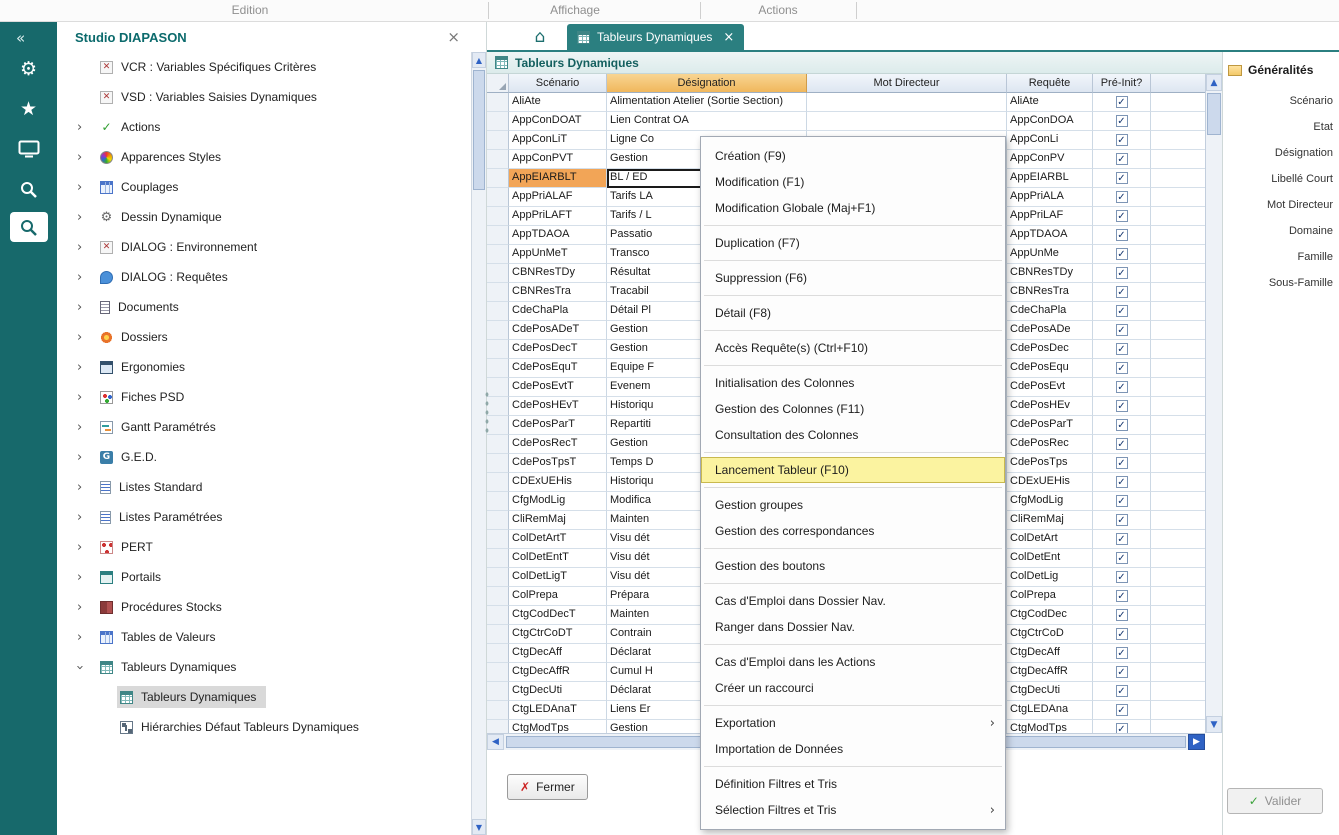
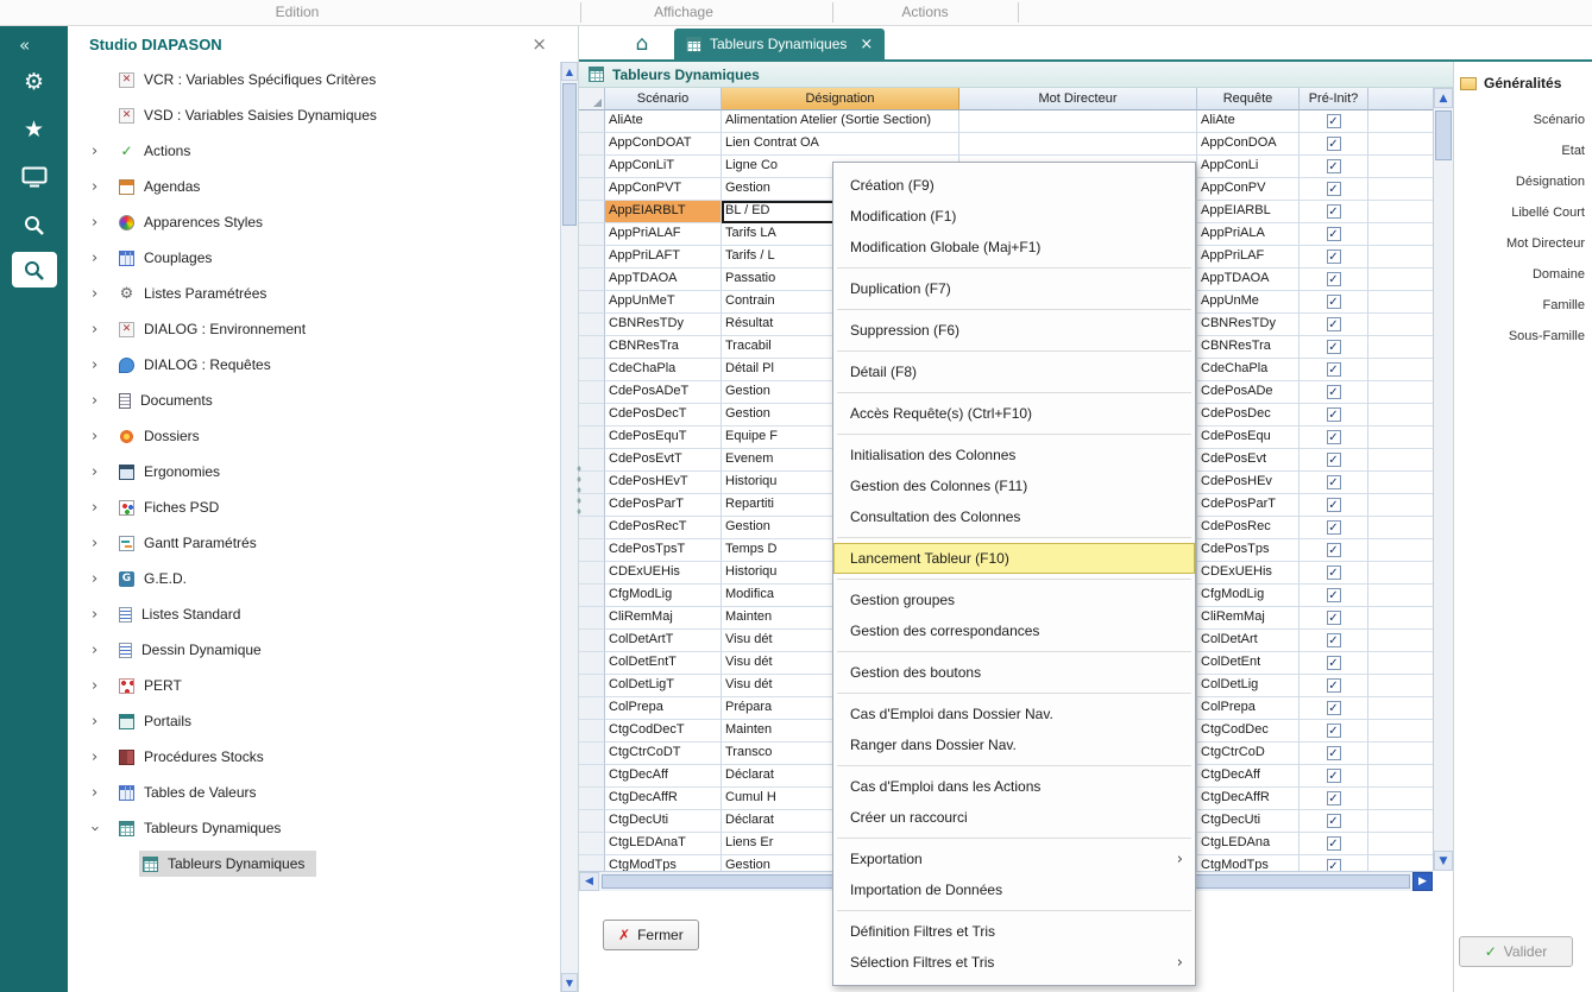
  Edition
  Affichage
  Actions
  «
  ⚙
  ★
  Studio DIAPASON
  ×
  VCR : Variables Spécifiques Critères
  VSD : Variables Saisies Dynamiques
  Actions
+ Agendas
  Apparences Styles
  Couplages
- Dessin Dynamique
+ Listes Paramétrées
  DIALOG : Environnement
  DIALOG : Requêtes
  Documents
  Dossiers
  Ergonomies
  Fiches PSD
  Gantt Paramétrés
  G.E.D.
  Listes Standard
- Listes Paramétrées
+ Dessin Dynamique
  PERT
  Portails
  Procédures Stocks
  Tables de Valeurs
  Tableurs Dynamiques
  Tableurs Dynamiques
- Hiérarchies Défaut Tableurs Dynamiques
  ▲
  ▼
  ⌂
  Tableurs Dynamiques
  ×
  Tableurs Dynamiques
  Scénario
  Désignation
  Mot Directeur
  Requête
  Pré-Init?
  AliAte
  Alimentation Atelier (Sortie Section)
  AliAte
  AppConDOAT
  Lien Contrat OA
  AppConDOA
  AppConLiT
  Ligne Co
  AppConLi
  AppConPVT
  Gestion
  AppConPV
  AppEIARBLT
  BL / ED
  AppEIARBL
  AppPriALAF
  Tarifs LA
  AppPriALA
  AppPriLAFT
  Tarifs / L
  AppPriLAF
  AppTDAOA
  Passatio
  AppTDAOA
  AppUnMeT
- Transco
+ Contrain
  AppUnMe
  CBNResTDy
  Résultat
  CBNResTDy
  CBNResTra
  Tracabil
  CBNResTra
  CdeChaPla
  Détail Pl
  CdeChaPla
  CdePosADeT
  Gestion
  CdePosADe
  CdePosDecT
  Gestion
  CdePosDec
  CdePosEquT
  Equipe F
  CdePosEqu
  CdePosEvtT
  Evenem
  CdePosEvt
  CdePosHEvT
  Historiqu
  CdePosHEv
  CdePosParT
  Repartiti
  CdePosParT
  CdePosRecT
  Gestion
  CdePosRec
  CdePosTpsT
  Temps D
  CdePosTps
  CDExUEHis
  Historiqu
  CDExUEHis
  CfgModLig
  Modifica
  CfgModLig
  CliRemMaj
  Mainten
  CliRemMaj
  ColDetArtT
  Visu dét
  ColDetArt
  ColDetEntT
  Visu dét
  ColDetEnt
  ColDetLigT
  Visu dét
  ColDetLig
  ColPrepa
  Prépara
  ColPrepa
  CtgCodDecT
  Mainten
  CtgCodDec
  CtgCtrCoDT
- Contrain
+ Transco
  CtgCtrCoD
  CtgDecAff
  Déclarat
  CtgDecAff
  CtgDecAffR
  Cumul H
  CtgDecAffR
  CtgDecUti
  Déclarat
  CtgDecUti
  CtgLEDAnaT
  Liens Er
  CtgLEDAna
  CtgModTps
  Gestion
  CtgModTps
  ▲
  ▼
  ◀
  ▶
  ✗
  Fermer
  Généralités
  Scénario
  Etat
  Désignation
  Libellé Court
  Mot Directeur
  Domaine
  Famille
  Sous-Famille
  ✓
  Valider
  Création (F9)
  Modification (F1)
  Modification Globale (Maj+F1)
  Duplication (F7)
  Suppression (F6)
  Détail (F8)
  Accès Requête(s) (Ctrl+F10)
  Initialisation des Colonnes
  Gestion des Colonnes (F11)
  Consultation des Colonnes
  Lancement Tableur (F10)
  Gestion groupes
  Gestion des correspondances
  Gestion des boutons
  Cas d'Emploi dans Dossier Nav.
  Ranger dans Dossier Nav.
  Cas d'Emploi dans les Actions
  Créer un raccourci
  Exportation
  ›
  Importation de Données
  Définition Filtres et Tris
  Sélection Filtres et Tris
  ›
